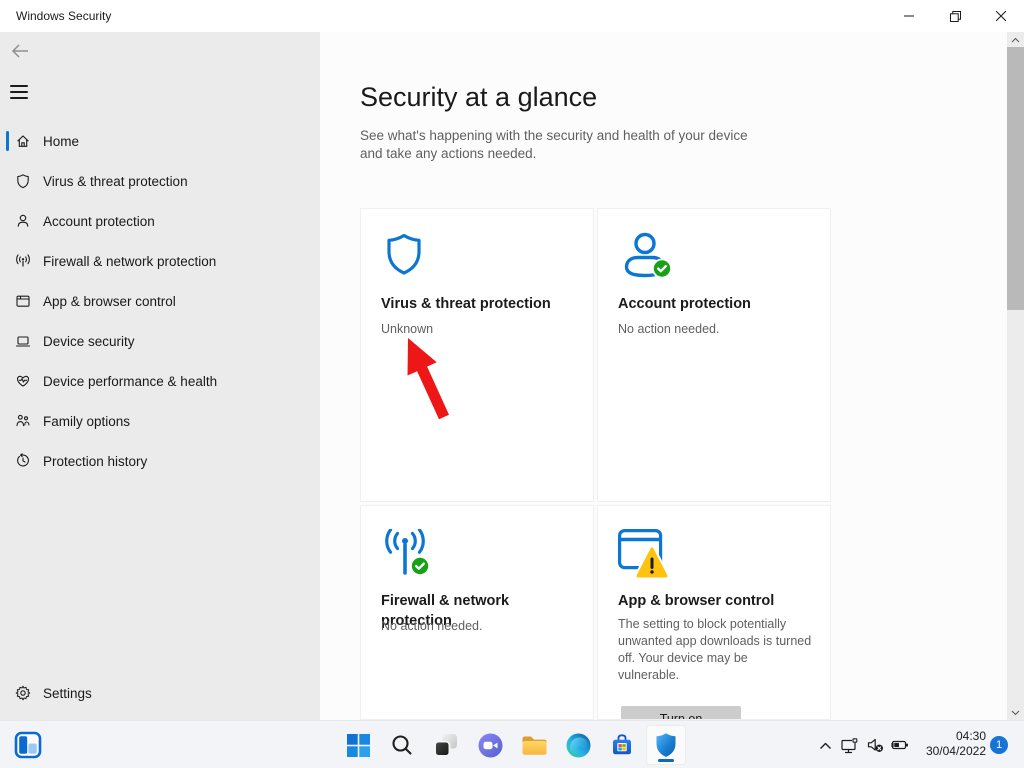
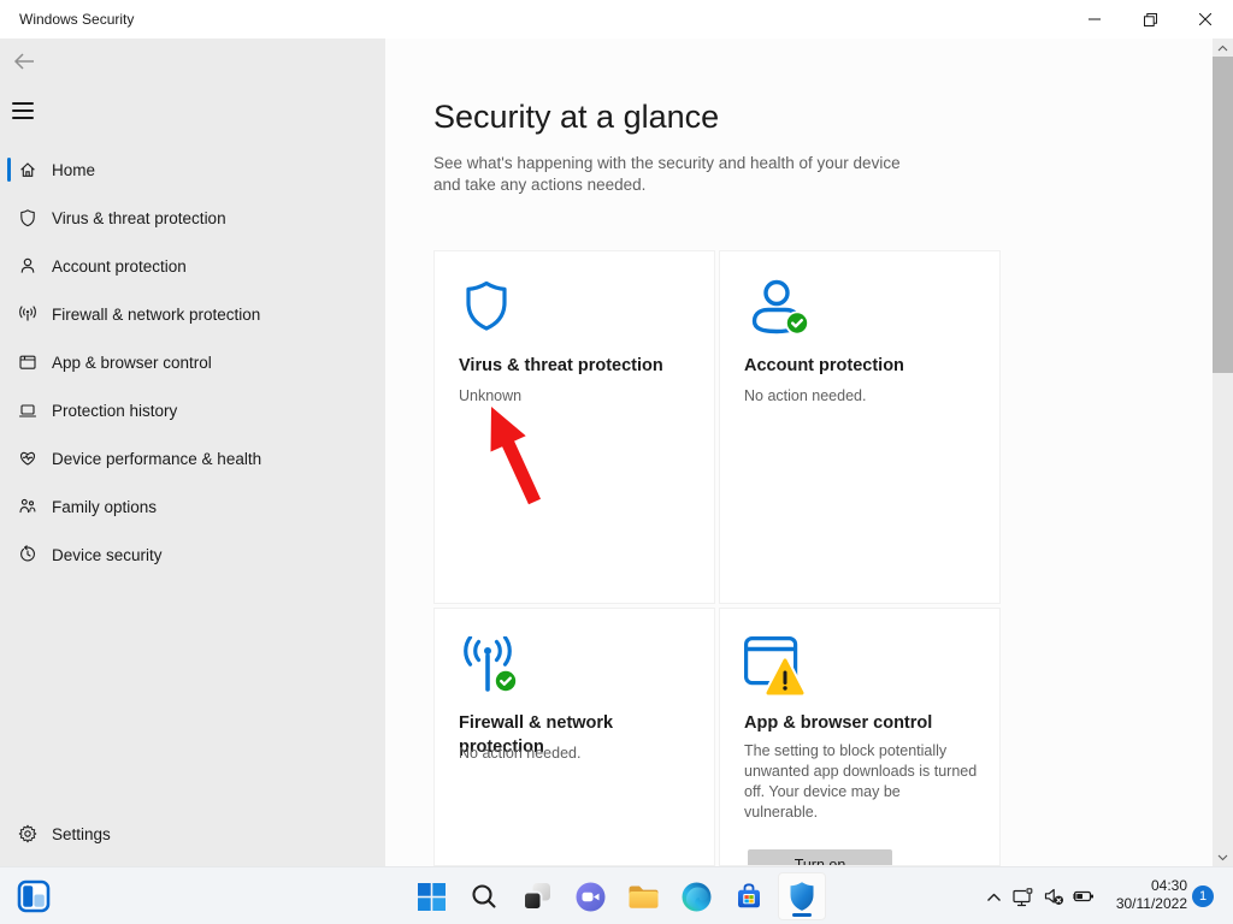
  Windows Security
  Home
  Virus & threat protection
  Account protection
  Firewall & network protection
  App & browser control
- Device security
+ Protection history
  Device performance & health
  Family options
- Protection history
+ Device security
  Settings
  Security at a glance
  See what's happening with the security and health of your device and take any actions needed.
  Virus & threat protection
  Unknown
  Account protection
  No action needed.
  Firewall & network protection
  No action needed.
  App & browser control
  The setting to block potentially unwanted app downloads is turned off. Your device may be vulnerable.
  04:30
- 30/04/2022
+ 30/11/2022
  1
